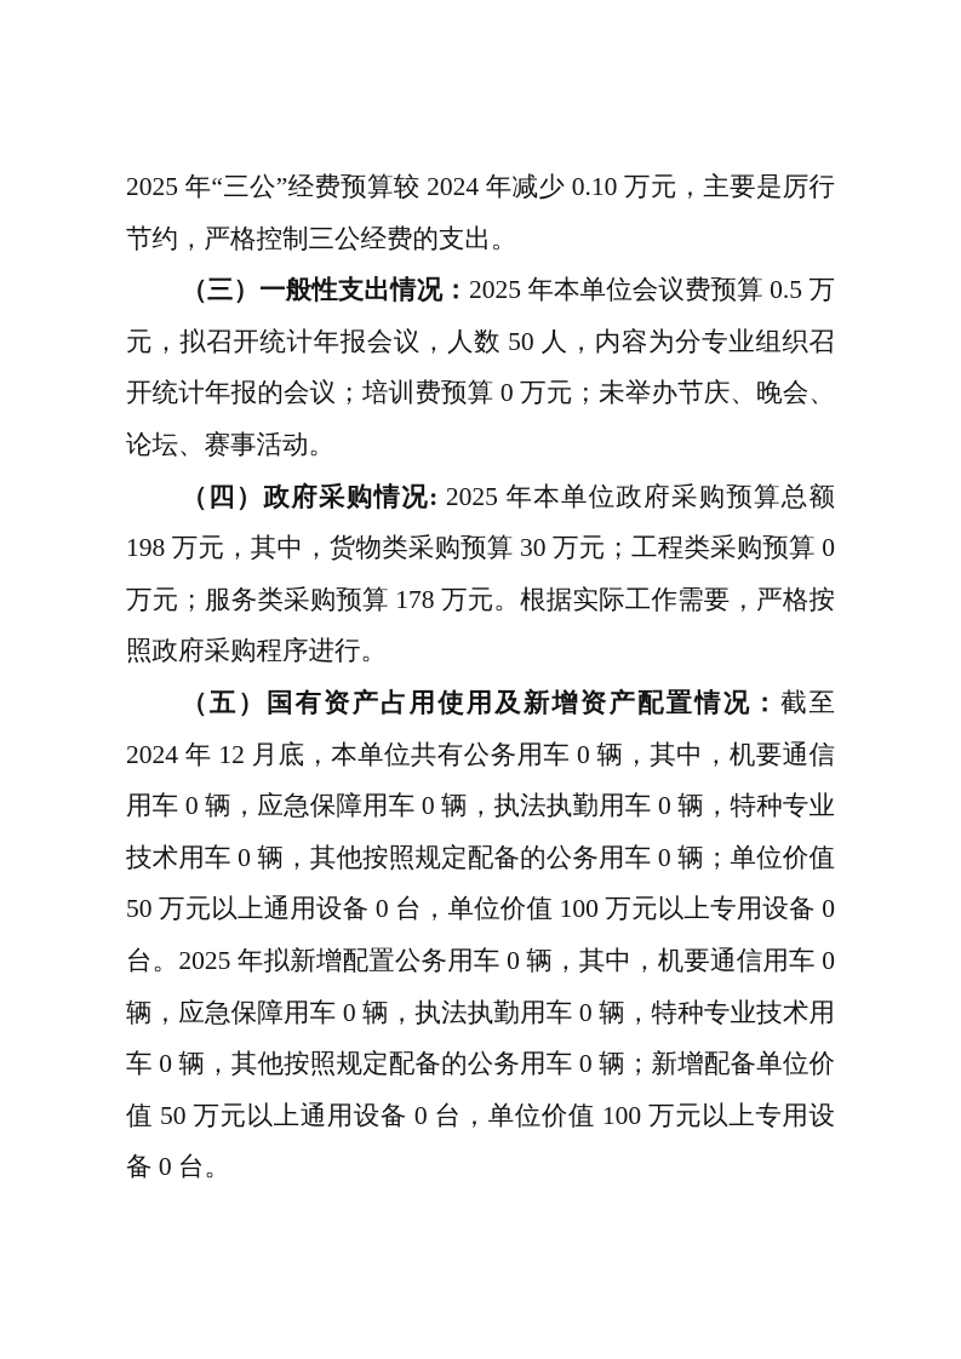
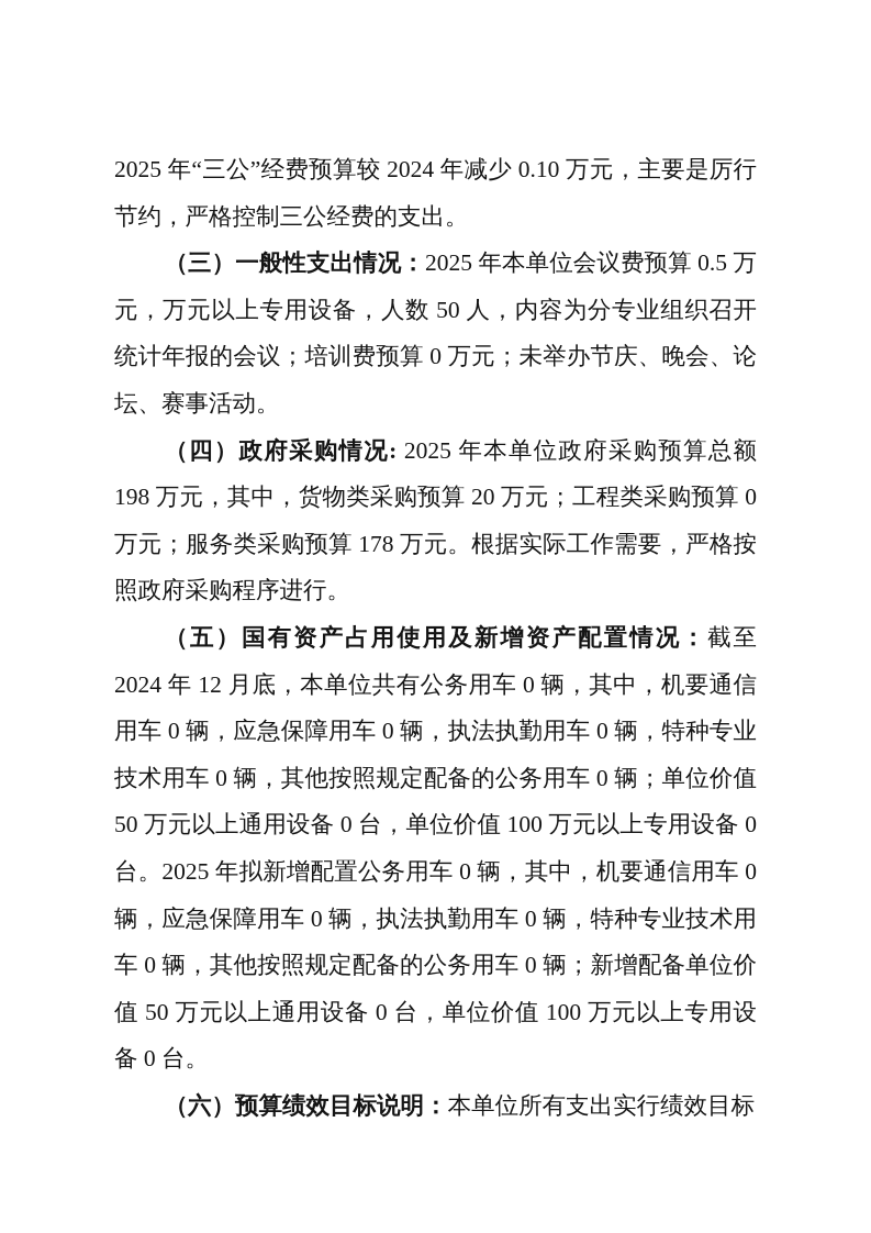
  2025 年“三公”经费预算较 2024 年减少 0.10 万元，主要是厉行节约，严格控制三公经费的支出。
- （三）一般性支出情况：2025 年本单位会议费预算 0.5 万元，拟召开统计年报会议，人数 50 人，内容为分专业组织召开统计年报的会议；培训费预算 0 万元；未举办节庆、晚会、论坛、赛事活动。
+ （三）一般性支出情况：2025 年本单位会议费预算 0.5 万元，万元以上专用设备，人数 50 人，内容为分专业组织召开统计年报的会议；培训费预算 0 万元；未举办节庆、晚会、论坛、赛事活动。
- （四）政府采购情况: 2025 年本单位政府采购预算总额 198 万元，其中，货物类采购预算 30 万元；工程类采购预算 0 万元；服务类采购预算 178 万元。根据实际工作需要，严格按照政府采购程序进行。
+ （四）政府采购情况: 2025 年本单位政府采购预算总额 198 万元，其中，货物类采购预算 20 万元；工程类采购预算 0 万元；服务类采购预算 178 万元。根据实际工作需要，严格按照政府采购程序进行。
  （五）国有资产占用使用及新增资产配置情况：截至 2024 年 12 月底，本单位共有公务用车 0 辆，其中，机要通信用车 0 辆，应急保障用车 0 辆，执法执勤用车 0 辆，特种专业技术用车 0 辆，其他按照规定配备的公务用车 0 辆；单位价值 50 万元以上通用设备 0 台，单位价值 100 万元以上专用设备 0 台。2025 年拟新增配置公务用车 0 辆，其中，机要通信用车 0 辆，应急保障用车 0 辆，执法执勤用车 0 辆，特种专业技术用车 0 辆，其他按照规定配备的公务用车 0 辆；新增配备单位价值 50 万元以上通用设备 0 台，单位价值 100 万元以上专用设备 0 台。
+ （六）预算绩效目标说明：本单位所有支出实行绩效目标
